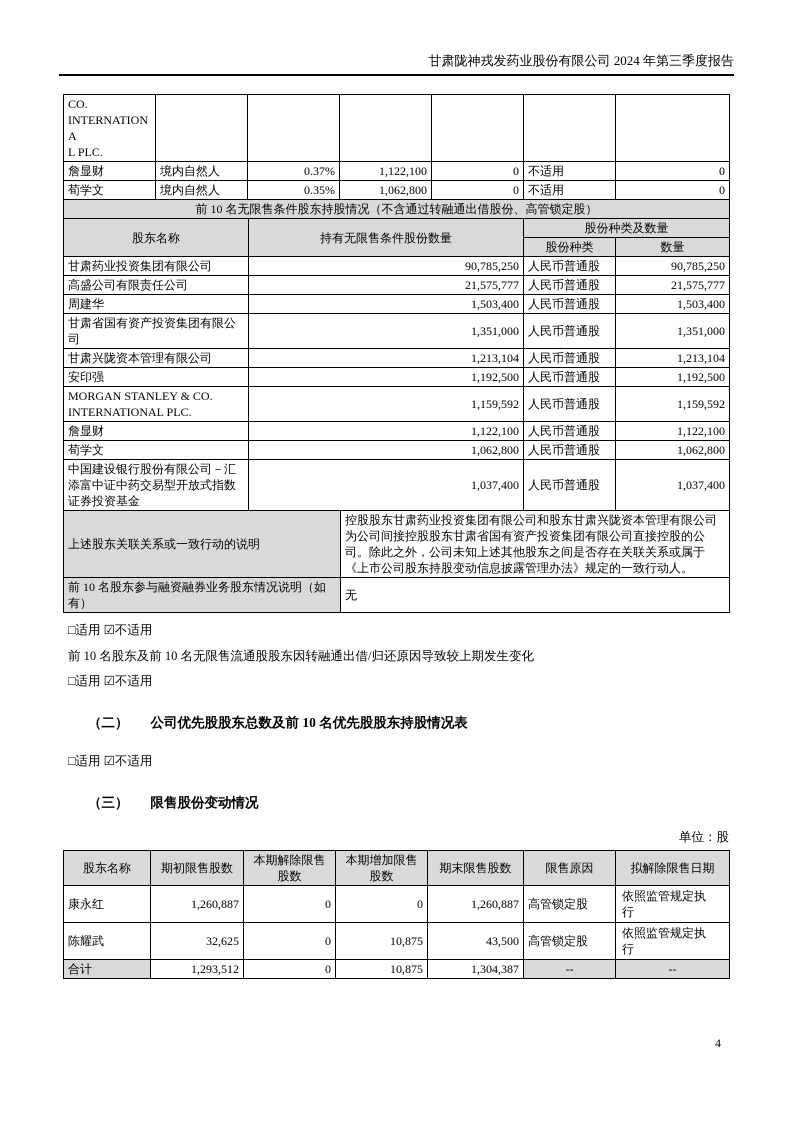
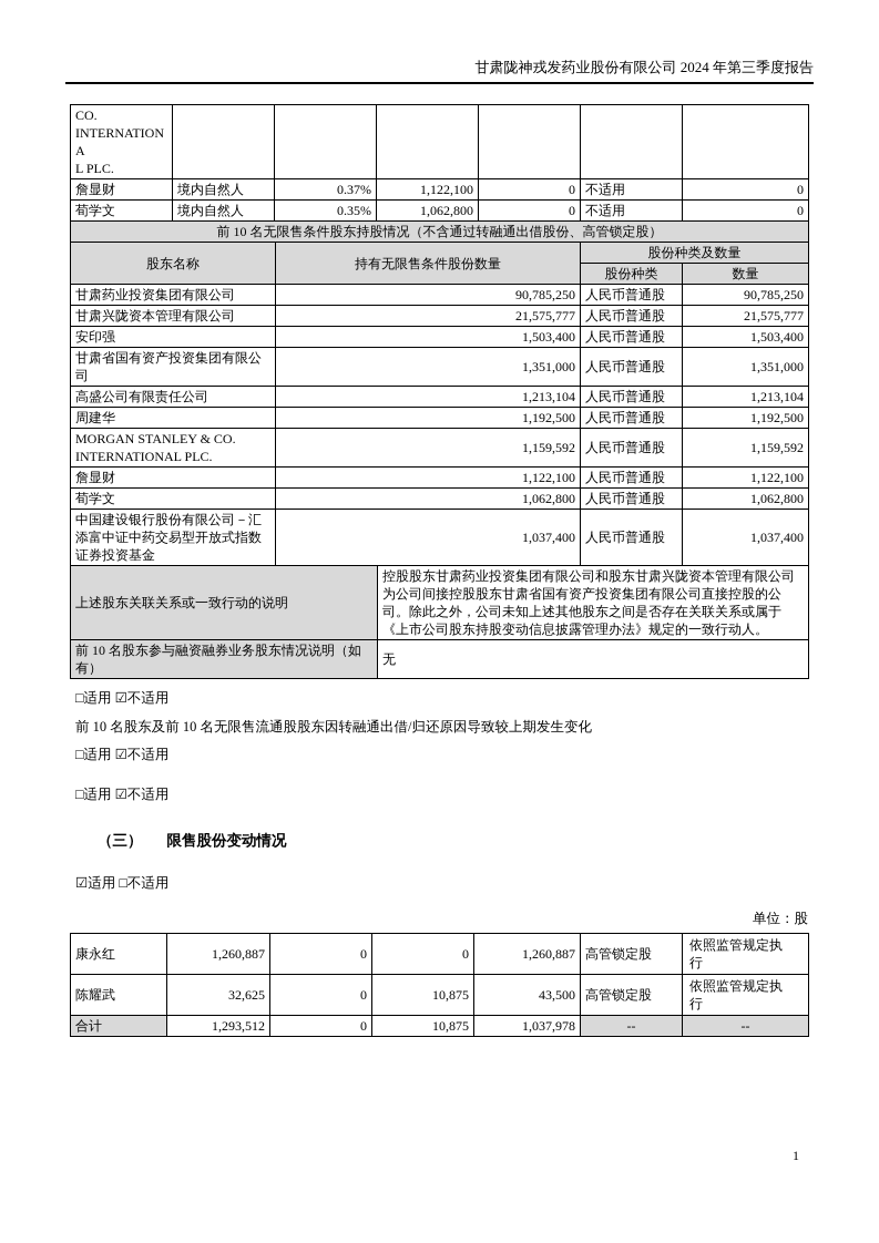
  甘肃陇神戎发药业股份有限公司 2024 年第三季度报告
  CO. INTERNATIONA L PLC.
  詹显财	境内自然人	0.37%	1,122,100	0	不适用	0
  荀学文	境内自然人	0.35%	1,062,800	0	不适用	0
  前 10 名无限售条件股东持股情况（不含通过转融通出借股份、高管锁定股）
  股东名称	持有无限售条件股份数量	股份种类及数量
  股份种类	数量
  甘肃药业投资集团有限公司	90,785,250	人民币普通股	90,785,250
- 高盛公司有限责任公司	21,575,777	人民币普通股	21,575,777
+ 甘肃兴陇资本管理有限公司	21,575,777	人民币普通股	21,575,777
- 周建华	1,503,400	人民币普通股	1,503,400
+ 安印强	1,503,400	人民币普通股	1,503,400
  甘肃省国有资产投资集团有限公司	1,351,000	人民币普通股	1,351,000
- 甘肃兴陇资本管理有限公司	1,213,104	人民币普通股	1,213,104
+ 高盛公司有限责任公司	1,213,104	人民币普通股	1,213,104
- 安印强	1,192,500	人民币普通股	1,192,500
+ 周建华	1,192,500	人民币普通股	1,192,500
  MORGAN STANLEY & CO. INTERNATIONAL PLC.	1,159,592	人民币普通股	1,159,592
  詹显财	1,122,100	人民币普通股	1,122,100
  荀学文	1,062,800	人民币普通股	1,062,800
  中国建设银行股份有限公司－汇添富中证中药交易型开放式指数证券投资基金	1,037,400	人民币普通股	1,037,400
  上述股东关联关系或一致行动的说明	控股股东甘肃药业投资集团有限公司和股东甘肃兴陇资本管理有限公司为公司间接控股股东甘肃省国有资产投资集团有限公司直接控股的公司。除此之外，公司未知上述其他股东之间是否存在关联关系或属于《上市公司股东持股变动信息披露管理办法》规定的一致行动人。
  前 10 名股东参与融资融券业务股东情况说明（如有）	无
  □适用 ☑不适用
  前 10 名股东及前 10 名无限售流通股股东因转融通出借/归还原因导致较上期发生变化
  □适用 ☑不适用
- （二） 公司优先股股东总数及前 10 名优先股股东持股情况表
  □适用 ☑不适用
  （三） 限售股份变动情况
+ ☑适用 □不适用
  单位：股
- 股东名称	期初限售股数	本期解除限售股数	本期增加限售股数	期末限售股数	限售原因	拟解除限售日期
  康永红	1,260,887	0	0	1,260,887	高管锁定股	依照监管规定执行
  陈耀武	32,625	0	10,875	43,500	高管锁定股	依照监管规定执行
- 合计	1,293,512	0	10,875	1,304,387	--	--
+ 合计	1,293,512	0	10,875	1,037,978	--	--
- 4
+ 1
